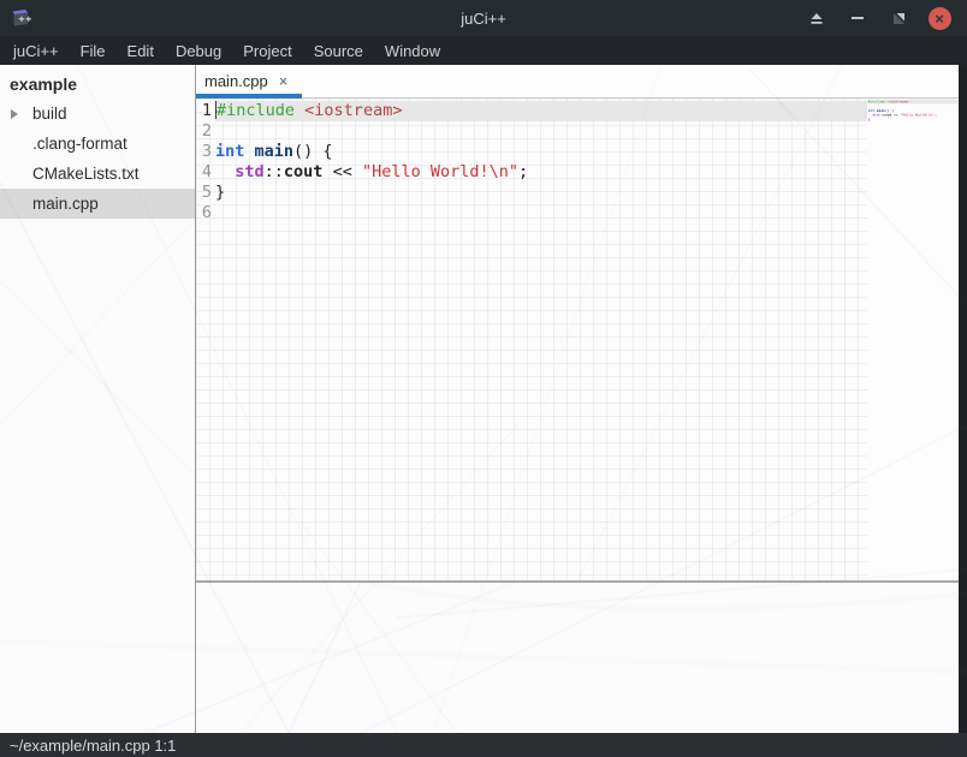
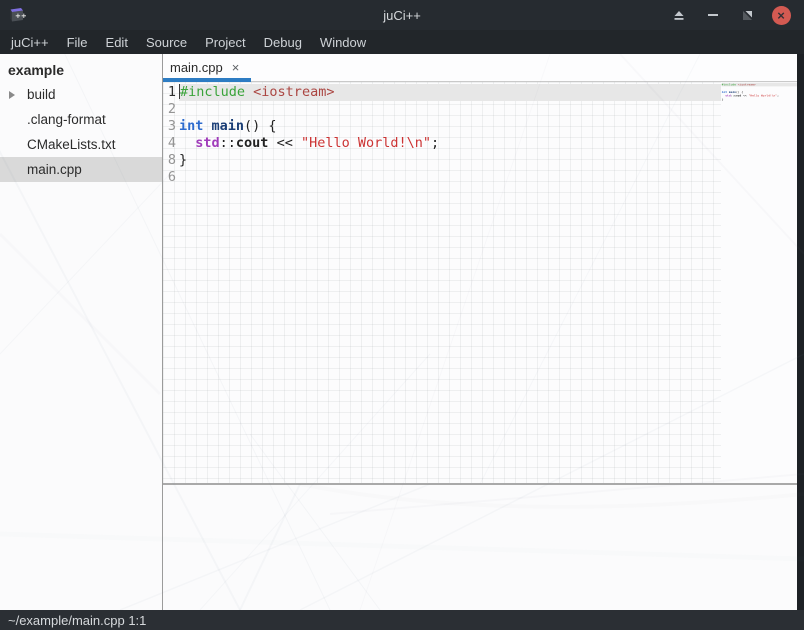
  ++
  juCi++
  ×
  juCi++
  File
  Edit
- Debug
+ Source
  Project
- Source
+ Debug
  Window
  example
  build
  .clang-format
  CMakeLists.txt
  main.cpp
  main.cpp
  ×
  1
  #include <iostream>
  2
  3
  int main() {
  4
  std::cout << "Hello World!\n";
- 5
+ 8
  }
  6
  ~/example/main.cpp 1:1
